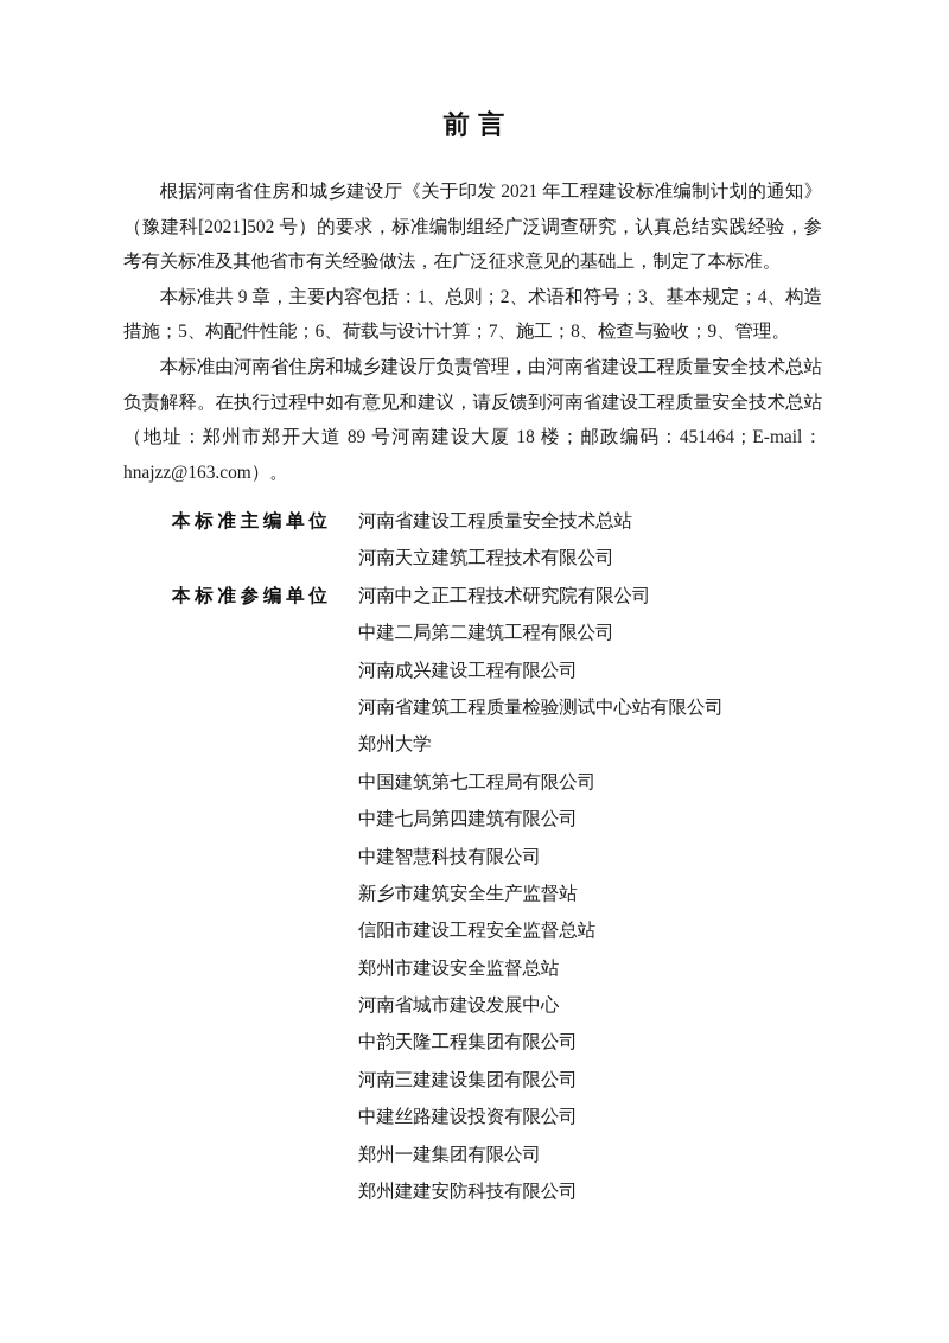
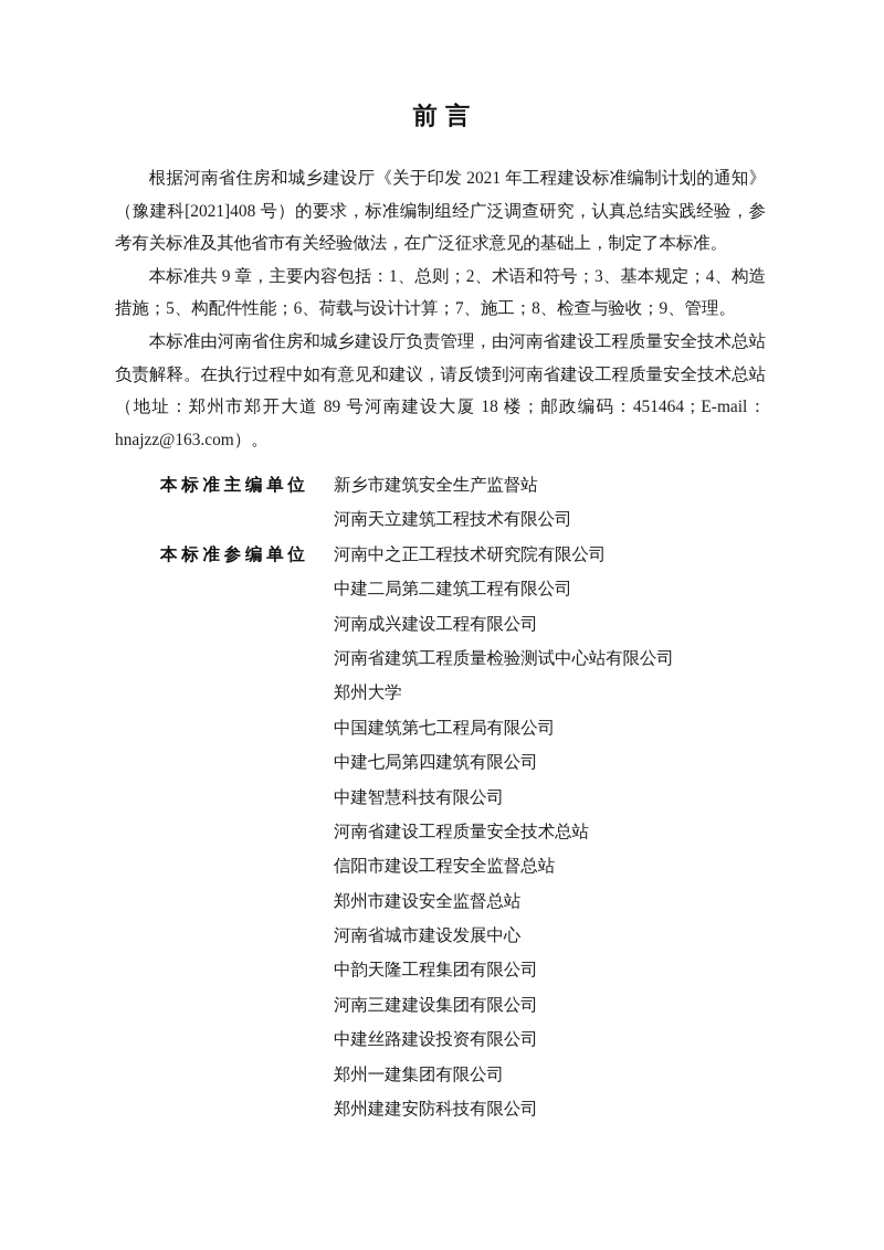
  前 言
- 根据河南省住房和城乡建设厅《关于印发 2021 年工程建设标准编制计划的通知》（豫建科[2021]502 号）的要求，标准编制组经广泛调查研究，认真总结实践经验，参考有关标准及其他省市有关经验做法，在广泛征求意见的基础上，制定了本标准。
+ 根据河南省住房和城乡建设厅《关于印发 2021 年工程建设标准编制计划的通知》（豫建科[2021]408 号）的要求，标准编制组经广泛调查研究，认真总结实践经验，参考有关标准及其他省市有关经验做法，在广泛征求意见的基础上，制定了本标准。
  本标准共 9 章，主要内容包括：1、总则；2、术语和符号；3、基本规定；4、构造措施；5、构配件性能；6、荷载与设计计算；7、施工；8、检查与验收；9、管理。
  本标准由河南省住房和城乡建设厅负责管理，由河南省建设工程质量安全技术总站负责解释。在执行过程中如有意见和建议，请反馈到河南省建设工程质量安全技术总站（地址：郑州市郑开大道 89 号河南建设大厦 18 楼；邮政编码：451464；E-mail：hnajzz@163.com）。
  本 标 准 主 编 单 位
- 河南省建设工程质量安全技术总站
+ 新乡市建筑安全生产监督站
  河南天立建筑工程技术有限公司
  本 标 准 参 编 单 位
  河南中之正工程技术研究院有限公司
  中建二局第二建筑工程有限公司
  河南成兴建设工程有限公司
  河南省建筑工程质量检验测试中心站有限公司
  郑州大学
  中国建筑第七工程局有限公司
  中建七局第四建筑有限公司
  中建智慧科技有限公司
- 新乡市建筑安全生产监督站
+ 河南省建设工程质量安全技术总站
  信阳市建设工程安全监督总站
  郑州市建设安全监督总站
  河南省城市建设发展中心
  中韵天隆工程集团有限公司
  河南三建建设集团有限公司
  中建丝路建设投资有限公司
  郑州一建集团有限公司
  郑州建建安防科技有限公司
